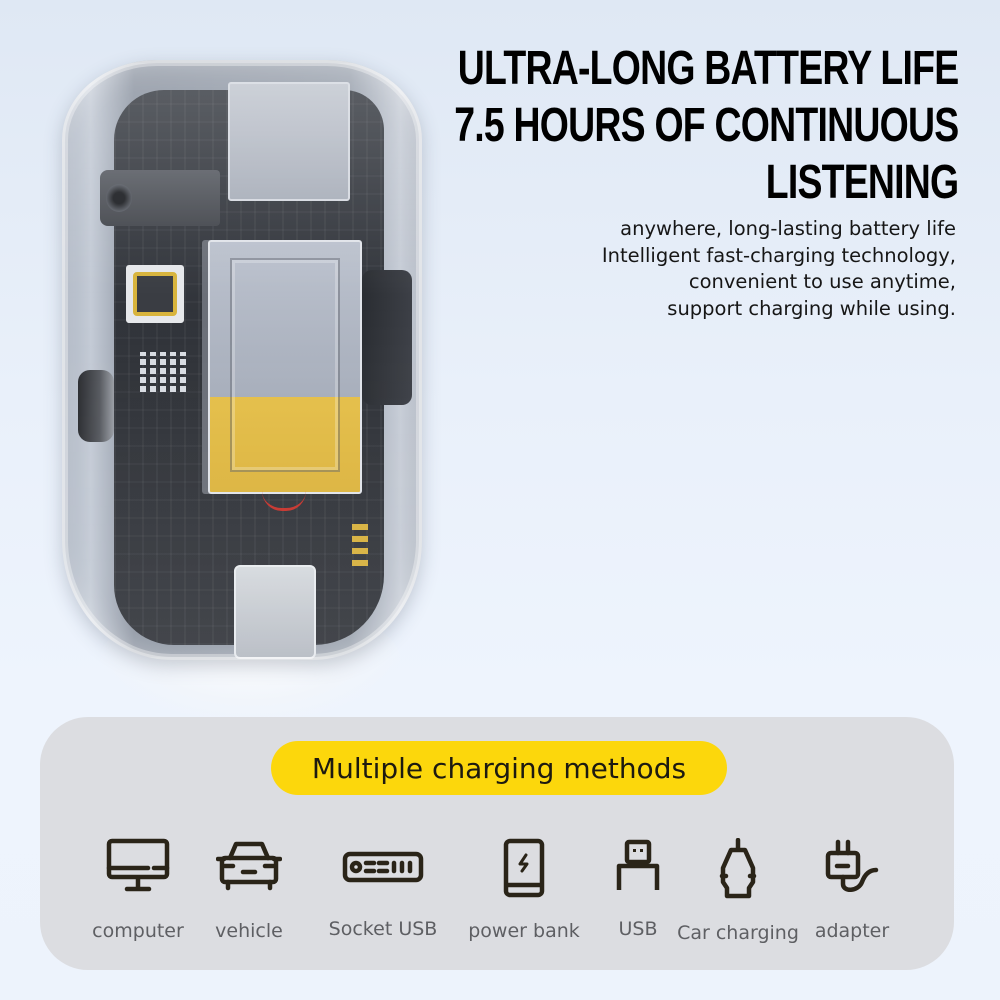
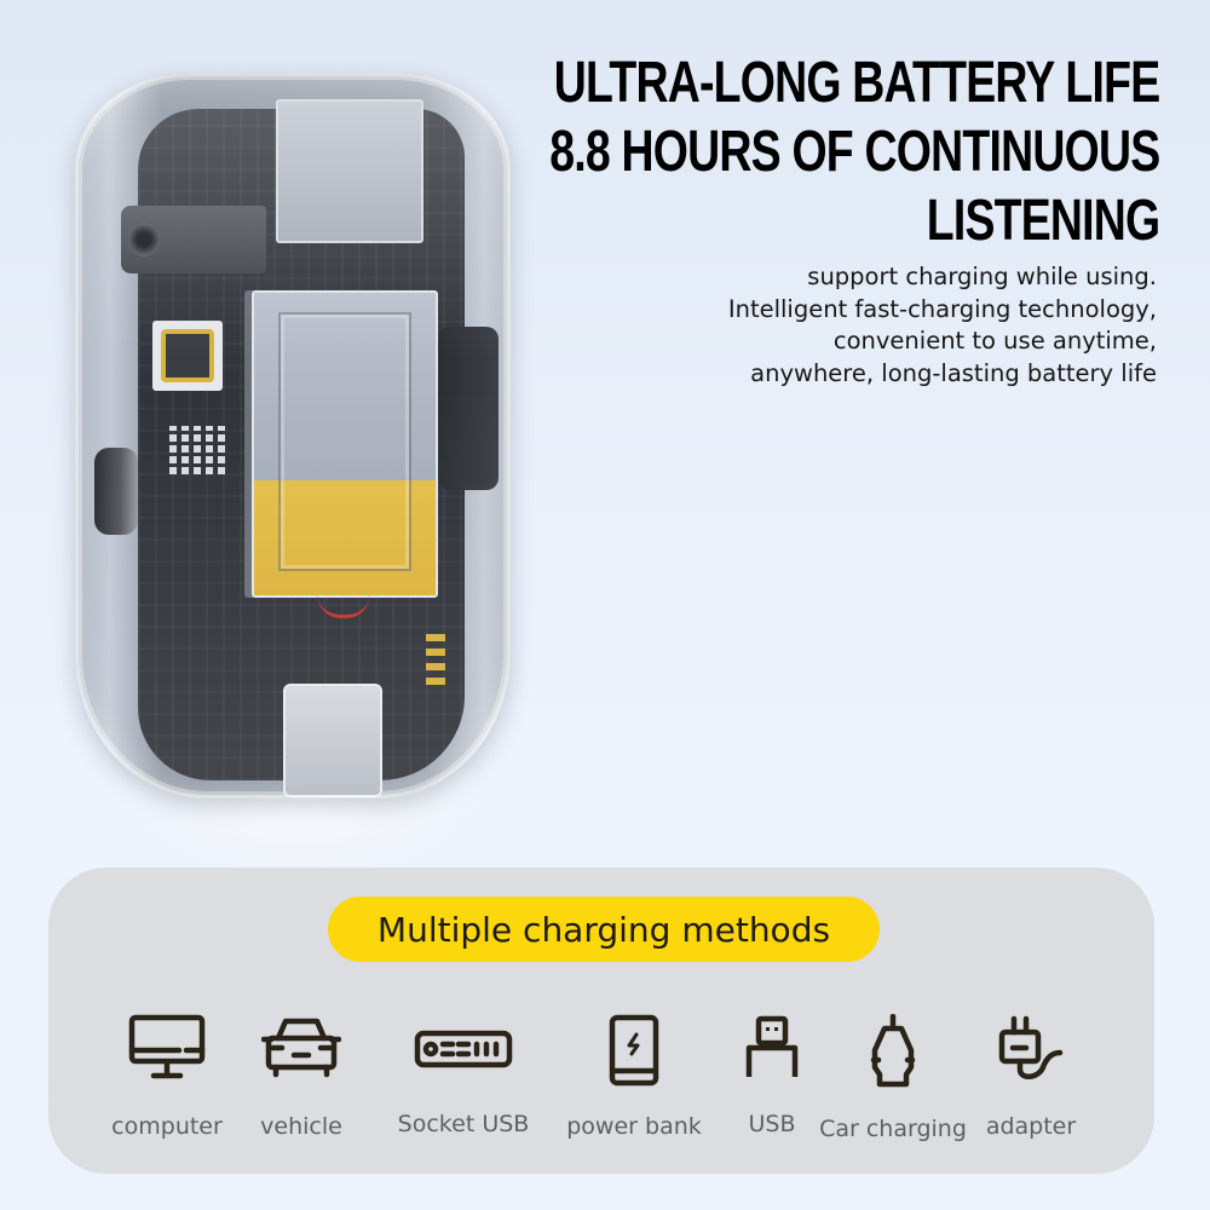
  ULTRA-LONG BATTERY LIFE
- 7.5 HOURS OF CONTINUOUS
+ 8.8 HOURS OF CONTINUOUS
  LISTENING
- anywhere, long-lasting battery life
+ support charging while using.
  Intelligent fast-charging technology,
  convenient to use anytime,
- support charging while using.
+ anywhere, long-lasting battery life
  Multiple charging methods
  computer
  vehicle
  Socket USB
  power bank
  USB
  Car charging
  adapter
